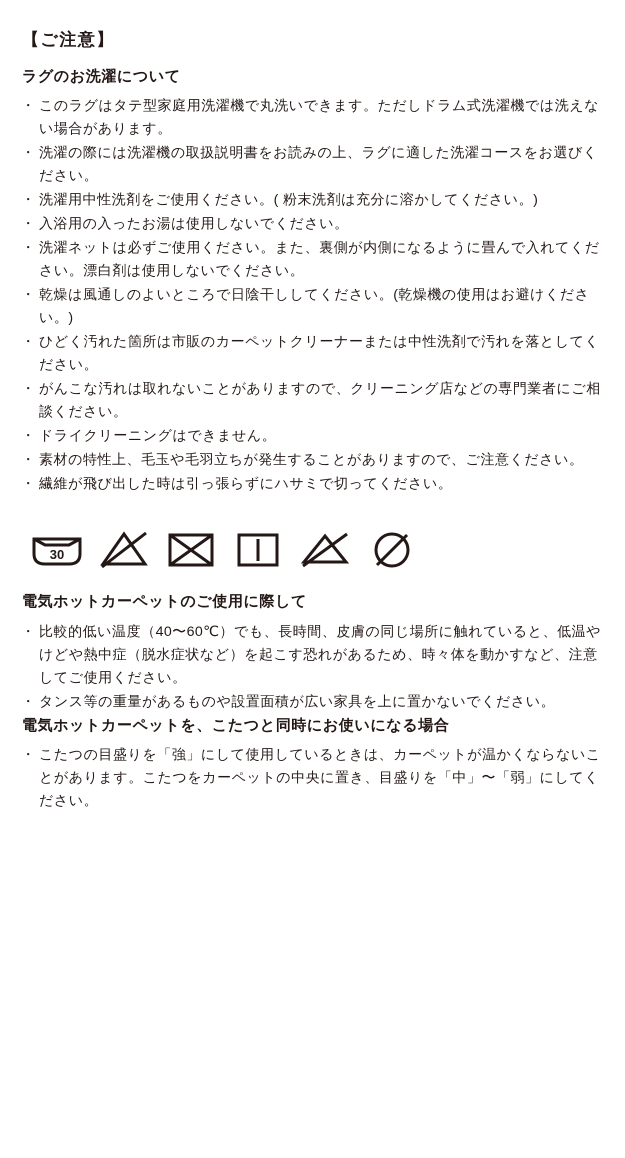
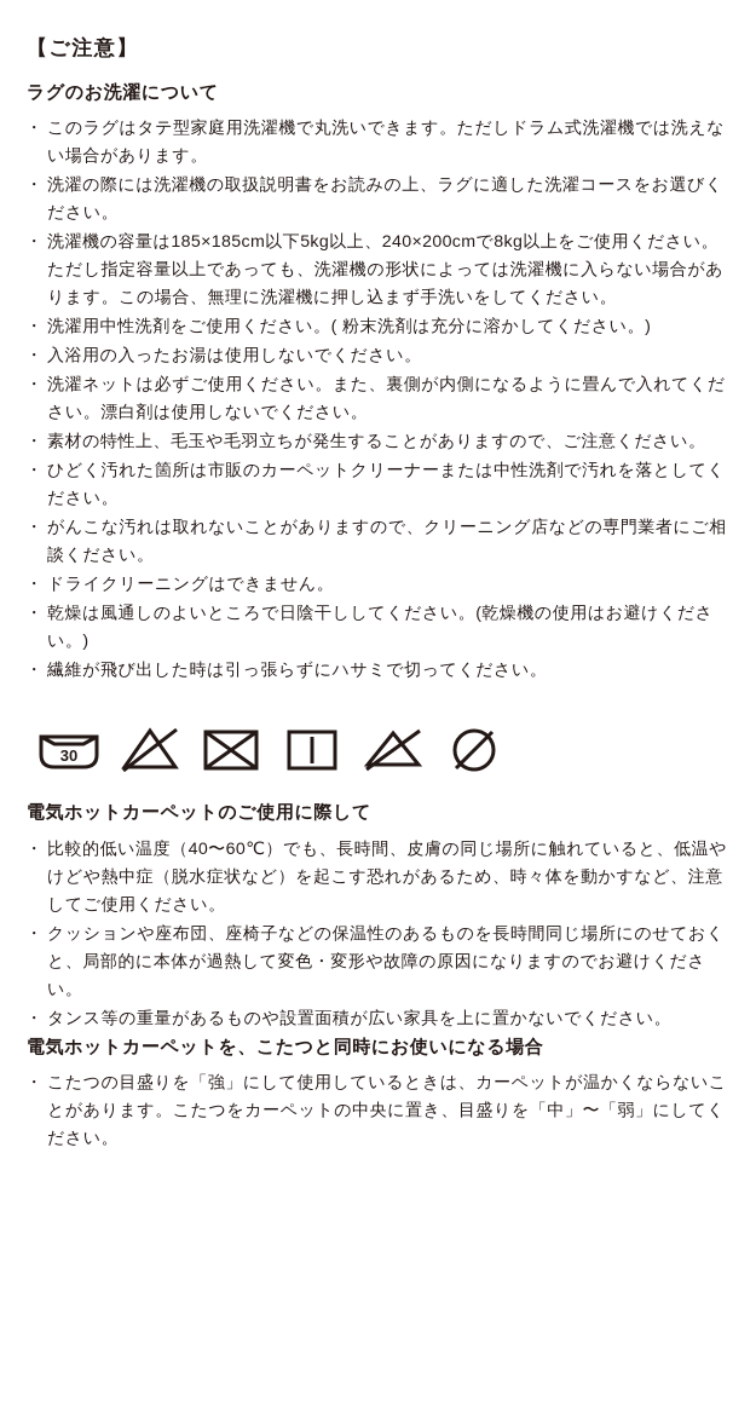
  【ご注意】
  ラグのお洗濯について
  このラグはタテ型家庭用洗濯機で丸洗いできます。ただしドラム式洗濯機では洗えない場合があります。
  洗濯の際には洗濯機の取扱説明書をお読みの上、ラグに適した洗濯コースをお選びください。
+ 洗濯機の容量は185×185cm以下5kg以上、240×200cmで8kg以上をご使用ください。ただし指定容量以上であっても、洗濯機の形状によっては洗濯機に入らない場合があります。この場合、無理に洗濯機に押し込まず手洗いをしてください。
  洗濯用中性洗剤をご使用ください。( 粉末洗剤は充分に溶かしてください。)
  入浴用の入ったお湯は使用しないでください。
  洗濯ネットは必ずご使用ください。また、裏側が内側になるように畳んで入れてください。漂白剤は使用しないでください。
- 乾燥は風通しのよいところで日陰干ししてください。(乾燥機の使用はお避けください。)
+ 素材の特性上、毛玉や毛羽立ちが発生することがありますので、ご注意ください。
  ひどく汚れた箇所は市販のカーペットクリーナーまたは中性洗剤で汚れを落としてください。
  がんこな汚れは取れないことがありますので、クリーニング店などの専門業者にご相談ください。
  ドライクリーニングはできません。
- 素材の特性上、毛玉や毛羽立ちが発生することがありますので、ご注意ください。
+ 乾燥は風通しのよいところで日陰干ししてください。(乾燥機の使用はお避けください。)
  繊維が飛び出した時は引っ張らずにハサミで切ってください。
  30
  電気ホットカーペットのご使用に際して
  比較的低い温度（40〜60℃）でも、長時間、皮膚の同じ場所に触れていると、低温やけどや熱中症（脱水症状など）を起こす恐れがあるため、時々体を動かすなど、注意してご使用ください。
+ クッションや座布団、座椅子などの保温性のあるものを長時間同じ場所にのせておくと、局部的に本体が過熱して変色・変形や故障の原因になりますのでお避けください。
  タンス等の重量があるものや設置面積が広い家具を上に置かないでください。
  電気ホットカーペットを、こたつと同時にお使いになる場合
  こたつの目盛りを「強」にして使用しているときは、カーペットが温かくならないことがあります。こたつをカーペットの中央に置き、目盛りを「中」〜「弱」にしてください。
